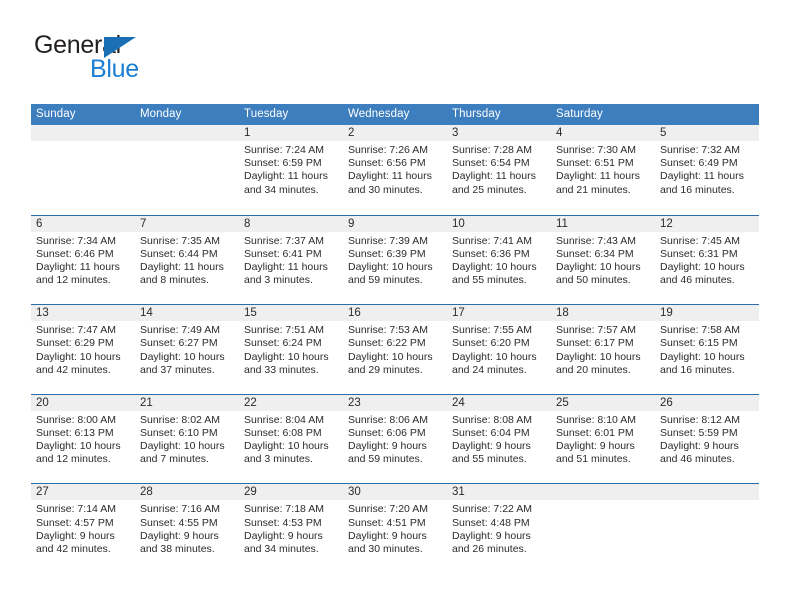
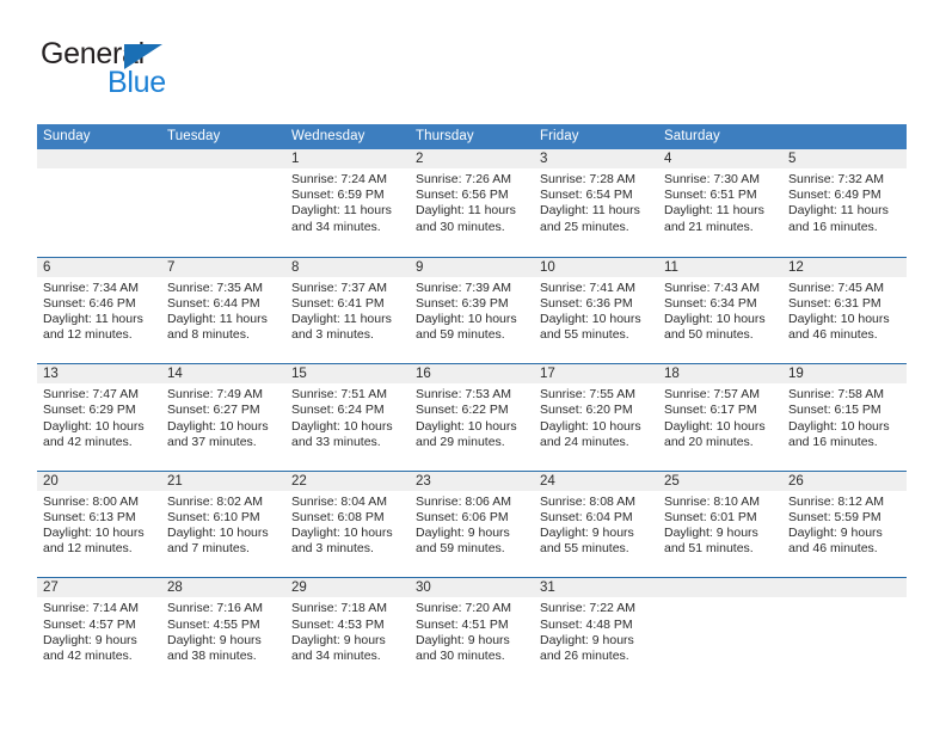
  General
  Blue
  Sunday
- Monday
  Tuesday
  Wednesday
  Thursday
+ Friday
  Saturday
  1
  Sunrise: 7:24 AM
  Sunset: 6:59 PM
  Daylight: 11 hours
  and 34 minutes.
  2
  Sunrise: 7:26 AM
  Sunset: 6:56 PM
  Daylight: 11 hours
  and 30 minutes.
  3
  Sunrise: 7:28 AM
  Sunset: 6:54 PM
  Daylight: 11 hours
  and 25 minutes.
  4
  Sunrise: 7:30 AM
  Sunset: 6:51 PM
  Daylight: 11 hours
  and 21 minutes.
  5
  Sunrise: 7:32 AM
  Sunset: 6:49 PM
  Daylight: 11 hours
  and 16 minutes.
  6
  Sunrise: 7:34 AM
  Sunset: 6:46 PM
  Daylight: 11 hours
  and 12 minutes.
  7
  Sunrise: 7:35 AM
  Sunset: 6:44 PM
  Daylight: 11 hours
  and 8 minutes.
  8
  Sunrise: 7:37 AM
  Sunset: 6:41 PM
  Daylight: 11 hours
  and 3 minutes.
  9
  Sunrise: 7:39 AM
  Sunset: 6:39 PM
  Daylight: 10 hours
  and 59 minutes.
  10
  Sunrise: 7:41 AM
  Sunset: 6:36 PM
  Daylight: 10 hours
  and 55 minutes.
  11
  Sunrise: 7:43 AM
  Sunset: 6:34 PM
  Daylight: 10 hours
  and 50 minutes.
  12
  Sunrise: 7:45 AM
  Sunset: 6:31 PM
  Daylight: 10 hours
  and 46 minutes.
  13
  Sunrise: 7:47 AM
  Sunset: 6:29 PM
  Daylight: 10 hours
  and 42 minutes.
  14
  Sunrise: 7:49 AM
  Sunset: 6:27 PM
  Daylight: 10 hours
  and 37 minutes.
  15
  Sunrise: 7:51 AM
  Sunset: 6:24 PM
  Daylight: 10 hours
  and 33 minutes.
  16
  Sunrise: 7:53 AM
  Sunset: 6:22 PM
  Daylight: 10 hours
  and 29 minutes.
  17
  Sunrise: 7:55 AM
  Sunset: 6:20 PM
  Daylight: 10 hours
  and 24 minutes.
  18
  Sunrise: 7:57 AM
  Sunset: 6:17 PM
  Daylight: 10 hours
  and 20 minutes.
  19
  Sunrise: 7:58 AM
  Sunset: 6:15 PM
  Daylight: 10 hours
  and 16 minutes.
  20
  Sunrise: 8:00 AM
  Sunset: 6:13 PM
  Daylight: 10 hours
  and 12 minutes.
  21
  Sunrise: 8:02 AM
  Sunset: 6:10 PM
  Daylight: 10 hours
  and 7 minutes.
  22
  Sunrise: 8:04 AM
  Sunset: 6:08 PM
  Daylight: 10 hours
  and 3 minutes.
  23
  Sunrise: 8:06 AM
  Sunset: 6:06 PM
  Daylight: 9 hours
  and 59 minutes.
  24
  Sunrise: 8:08 AM
  Sunset: 6:04 PM
  Daylight: 9 hours
  and 55 minutes.
  25
  Sunrise: 8:10 AM
  Sunset: 6:01 PM
  Daylight: 9 hours
  and 51 minutes.
  26
  Sunrise: 8:12 AM
  Sunset: 5:59 PM
  Daylight: 9 hours
  and 46 minutes.
  27
  Sunrise: 7:14 AM
  Sunset: 4:57 PM
  Daylight: 9 hours
  and 42 minutes.
  28
  Sunrise: 7:16 AM
  Sunset: 4:55 PM
  Daylight: 9 hours
  and 38 minutes.
  29
  Sunrise: 7:18 AM
  Sunset: 4:53 PM
  Daylight: 9 hours
  and 34 minutes.
  30
  Sunrise: 7:20 AM
  Sunset: 4:51 PM
  Daylight: 9 hours
  and 30 minutes.
  31
  Sunrise: 7:22 AM
  Sunset: 4:48 PM
  Daylight: 9 hours
  and 26 minutes.
